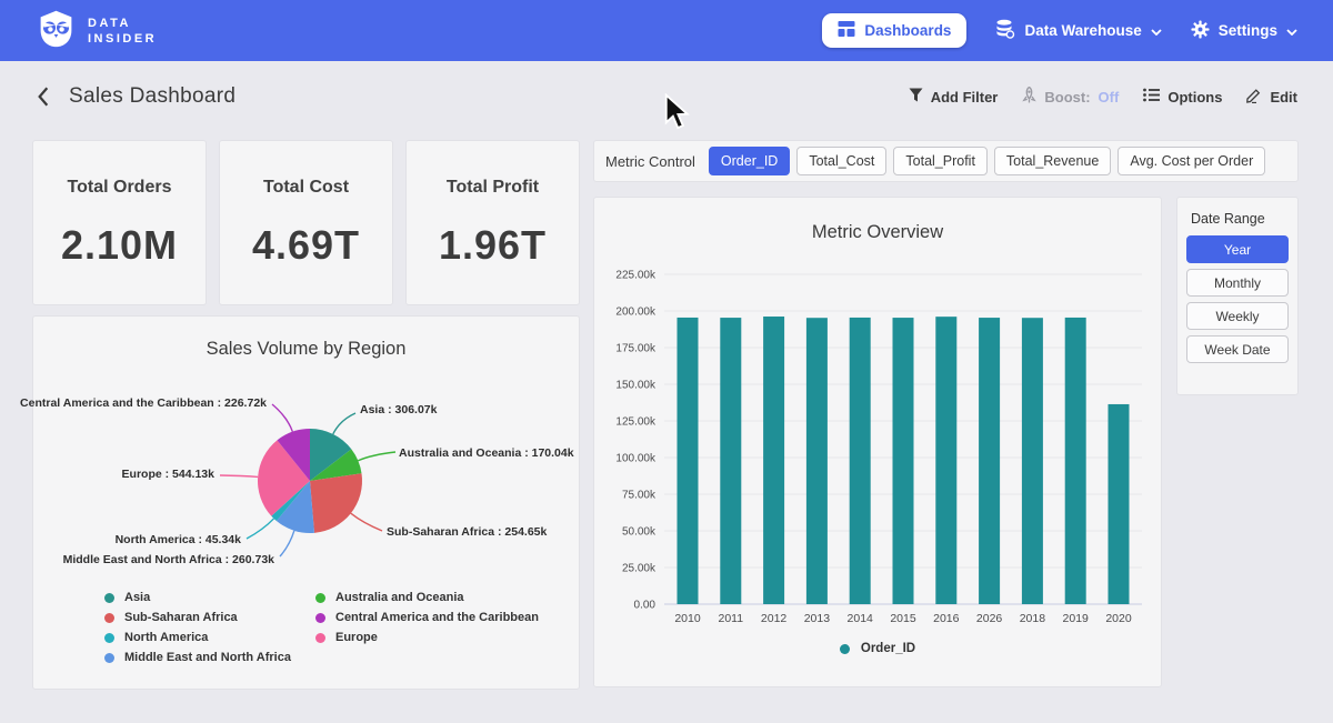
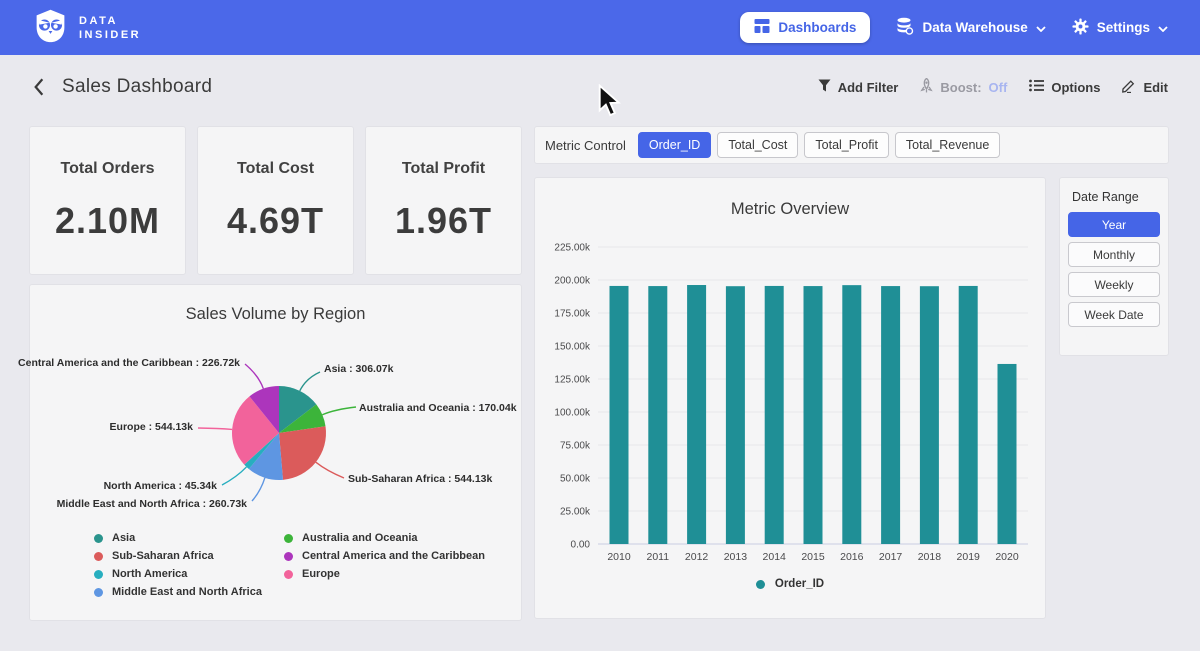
  DATA
  INSIDER
  Dashboards
  Data Warehouse
  Settings
  Sales Dashboard
  Add Filter
  Boost:
  Off
  Options
  Edit
  Total Orders
  2.10M
  Total Cost
  4.69T
  Total Profit
  1.96T
  Metric Control
  Order_ID
  Total_Cost
  Total_Profit
  Total_Revenue
- Avg. Cost per Order
  Metric Overview
  225.00k
  200.00k
  175.00k
  150.00k
  125.00k
  100.00k
  75.00k
  50.00k
  25.00k
  0.00
  2010
  2011
  2012
  2013
  2014
  2015
  2016
- 2026
+ 2017
  2018
  2019
  2020
  Order_ID
  Date Range
  Year
  Monthly
  Weekly
  Week Date
  Sales Volume by Region
  Asia : 306.07k
  Australia and Oceania : 170.04k
- Sub-Saharan Africa : 254.65k
+ Sub-Saharan Africa : 544.13k
  Middle East and North Africa : 260.73k
  North America : 45.34k
  Europe : 544.13k
  Central America and the Caribbean : 226.72k
  Asia
  Sub-Saharan Africa
  North America
  Middle East and North Africa
  Australia and Oceania
  Central America and the Caribbean
  Europe
